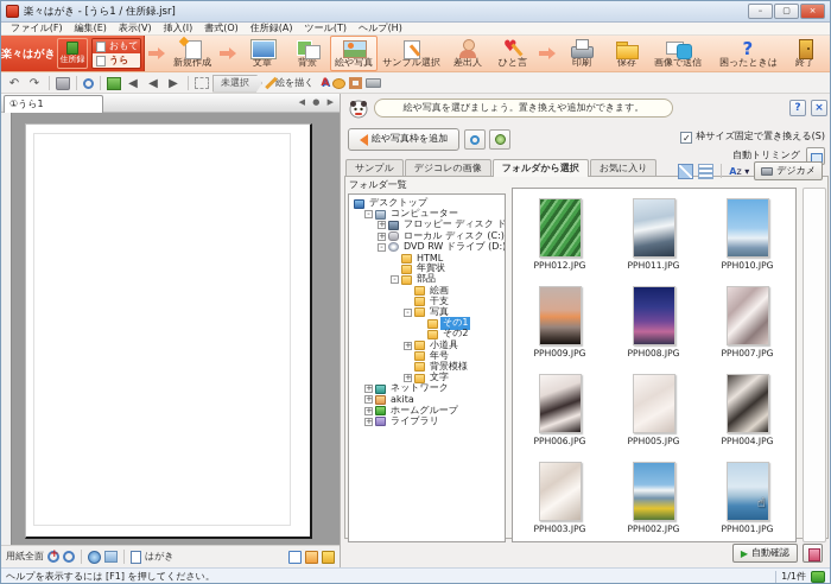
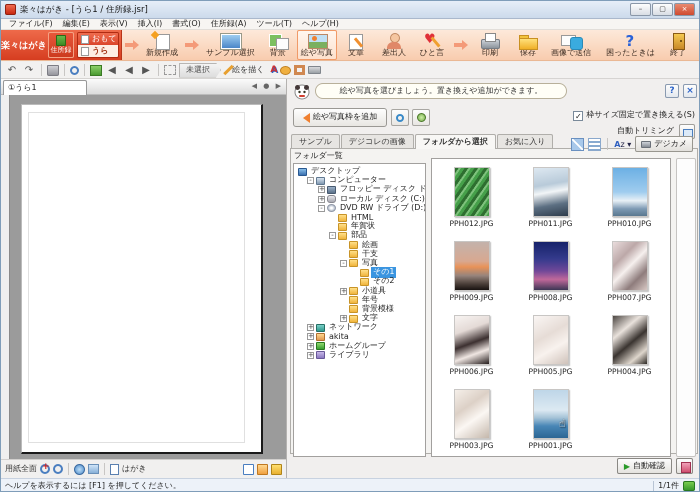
  楽々はがき - [うら1 / 住所録.jsr]
  –
  ▢
  ×
  ファイル(F)
  編集(E)
  表示(V)
  挿入(I)
  書式(O)
  住所録(A)
  ツール(T)
  ヘルプ(H)
  楽々はがき
  住所録
  おもて
  うら
  新規作成
- 文章
+ サンプル選択
  背景
  絵や写真
- サンプル選択
+ 文章
  差出人
  ひと言
  印刷
  保存
  画像で送信
  困ったときは
  終了
  ↶
  ↷
  ◀
  ◀
  ▶
  未選択
  絵を描く
  A
  ①うら1
  ◀ ● ▶
  用紙全面
  はがき
  絵や写真を選びましょう。置き換えや追加ができます。
  ?
  ×
  絵や写真枠を追加
  ✓
  枠サイズ固定で置き換える(S)
  自動トリミング
  サンプル
  デジコレの画像
  フォルダから選択
  お気に入り
  フォルダ一覧
  A
  z
  ▾
  デジカメ
  デスクトップ
  -
  コンピューター
  +
  フロッピー ディスク ド
  +
  ローカル ディスク (C:)
  -
  DVD RW ドライブ (D:)
  HTML
  年賀状
  -
  部品
  絵画
  干支
  -
  写真
  その1
  その2
  +
  小道具
  年号
  背景模様
  +
  文字
  +
  ネットワーク
  +
  akita
  +
  ホームグループ
  +
  ライブラリ
  PPH012.JPG
  PPH011.JPG
  PPH010.JPG
  PPH009.JPG
  PPH008.JPG
  PPH007.JPG
  PPH006.JPG
  PPH005.JPG
  PPH004.JPG
  PPH003.JPG
- PPH002.JPG
  ☝
  PPH001.JPG
  ▶
  自動確認
  ヘルプを表示するには [F1] を押してください。
  1/1件
